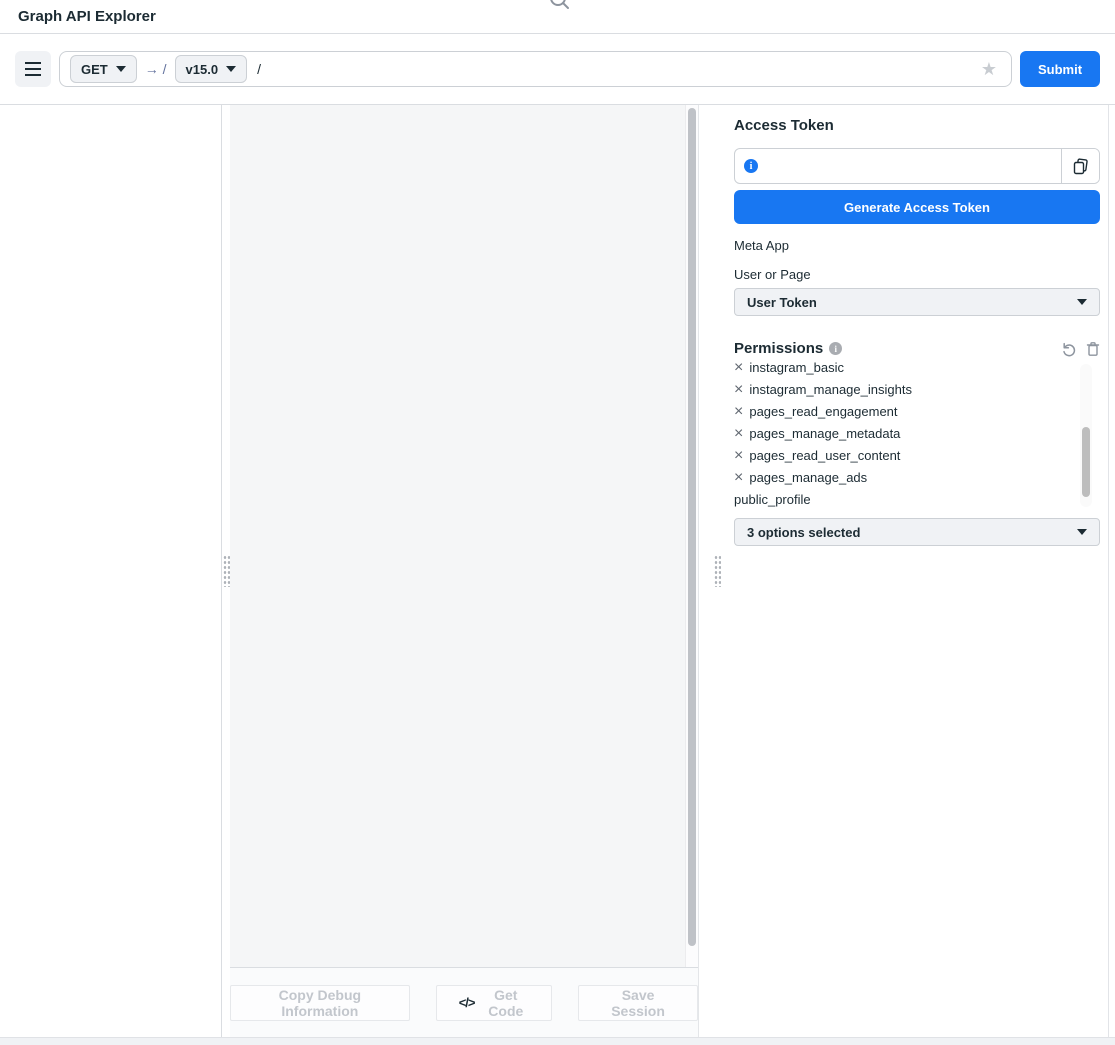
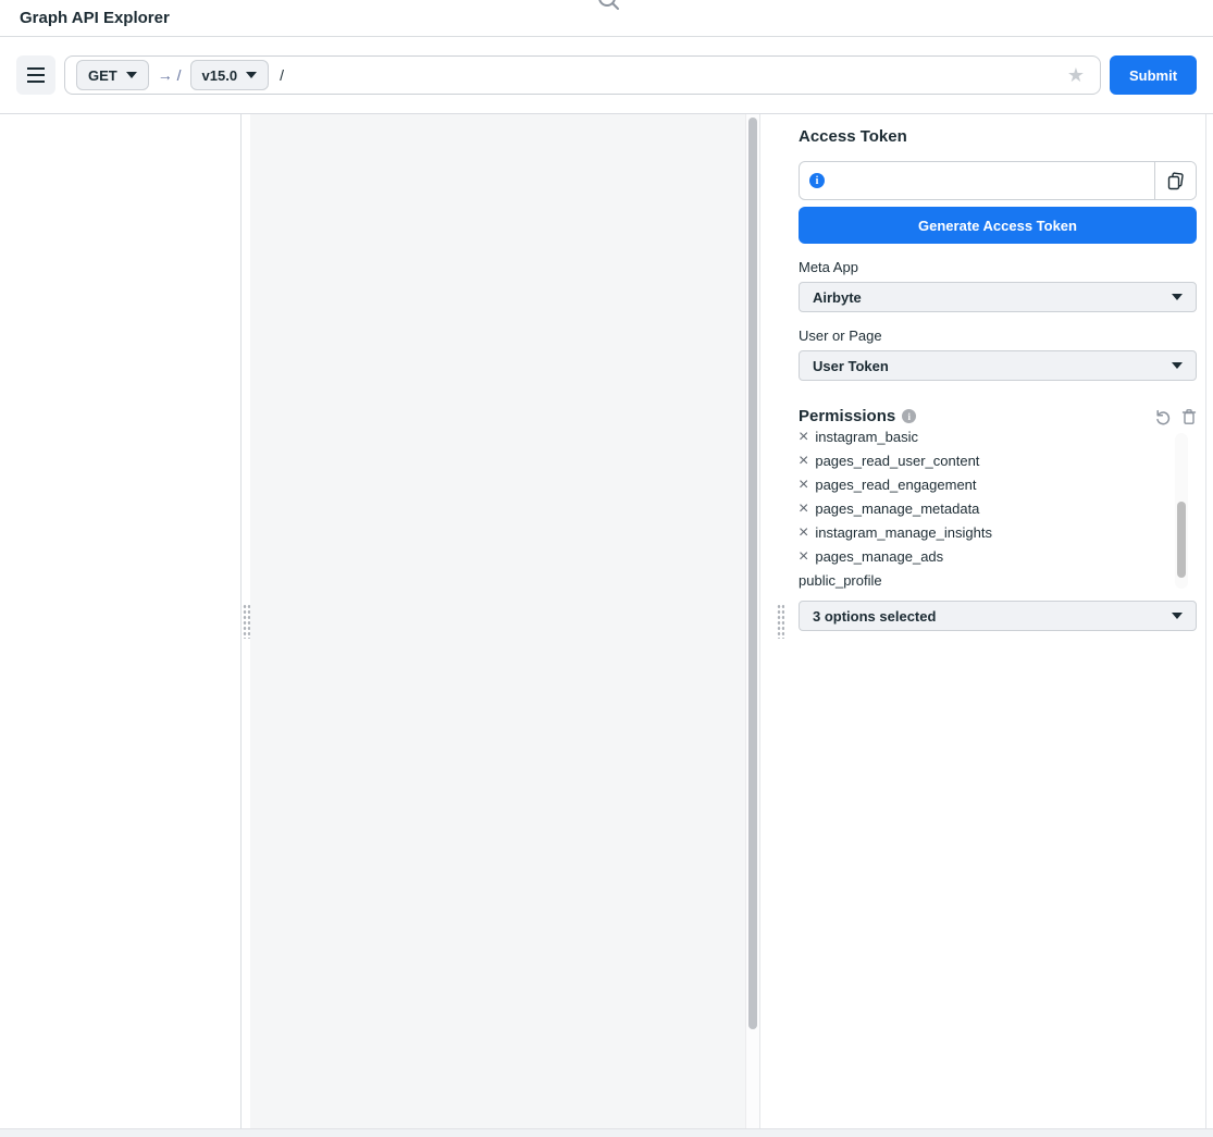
  Graph API Explorer
  GET
  → /
  v15.0
  /
  ★
  Submit
- Copy Debug Information
- </>
- Get Code
- Save Session
  Access Token
  i
  Generate Access Token
  Meta App
+ Airbyte
  User or Page
  User Token
  Permissions
  i
  ×
  instagram_basic
  ×
- instagram_manage_insights
+ pages_read_user_content
  ×
  pages_read_engagement
  ×
  pages_manage_metadata
  ×
- pages_read_user_content
+ instagram_manage_insights
  ×
  pages_manage_ads
  public_profile
  3 options selected
